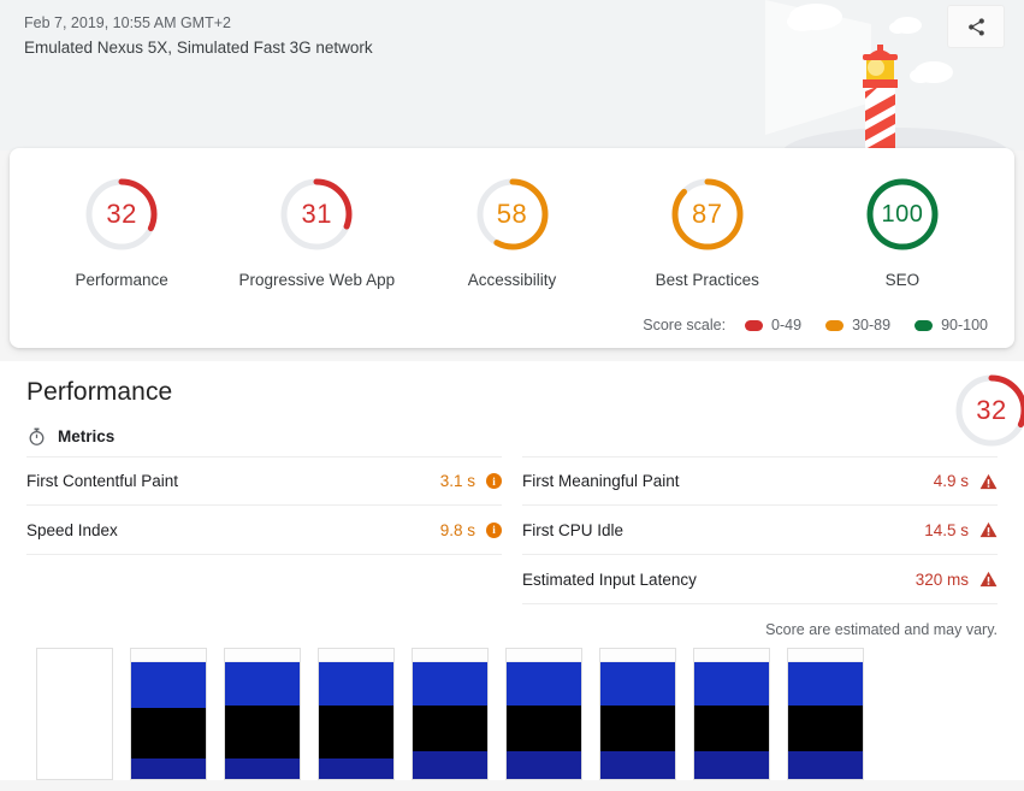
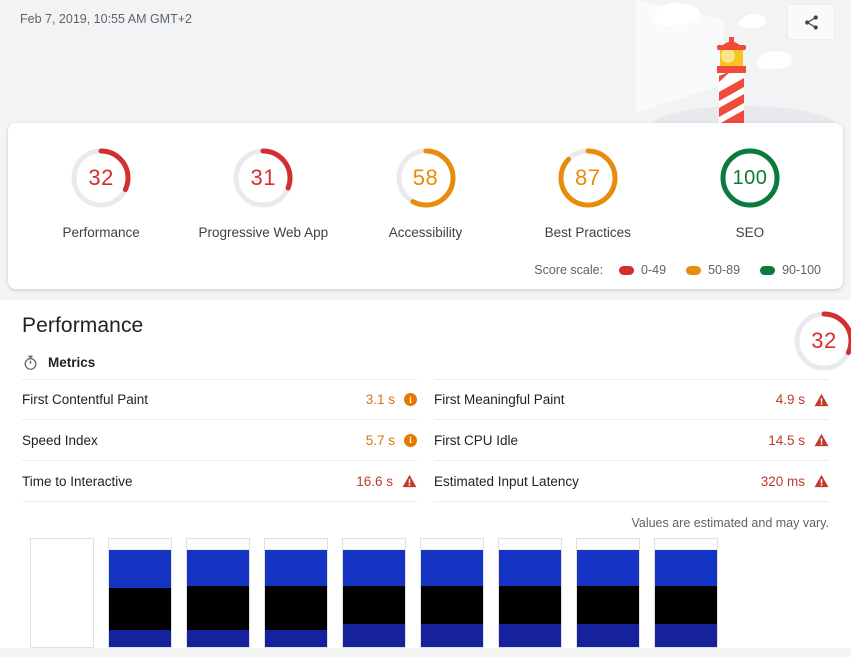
  Feb 7, 2019, 10:55 AM GMT+2
- Emulated Nexus 5X, Simulated Fast 3G network
  32
  Performance
  31
  Progressive Web App
  58
  Accessibility
  87
  Best Practices
  100
  SEO
  Score scale:
  0-49
- 30-89
+ 50-89
  90-100
  Performance
  Metrics
  32
  First Contentful Paint
  3.1 s
  i
  Speed Index
- 9.8 s
+ 5.7 s
  i
+ Time to Interactive
+ 16.6 s
  First Meaningful Paint
  4.9 s
  First CPU Idle
  14.5 s
  Estimated Input Latency
  320 ms
- Score are estimated and may vary.
+ Values are estimated and may vary.
